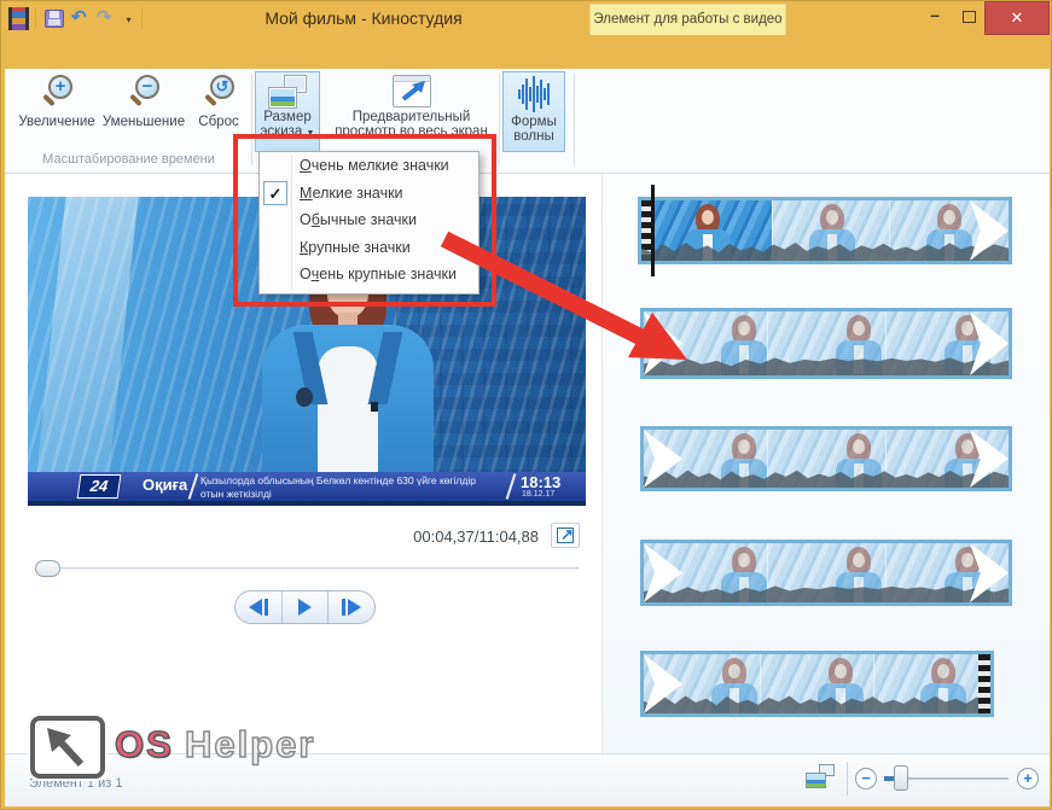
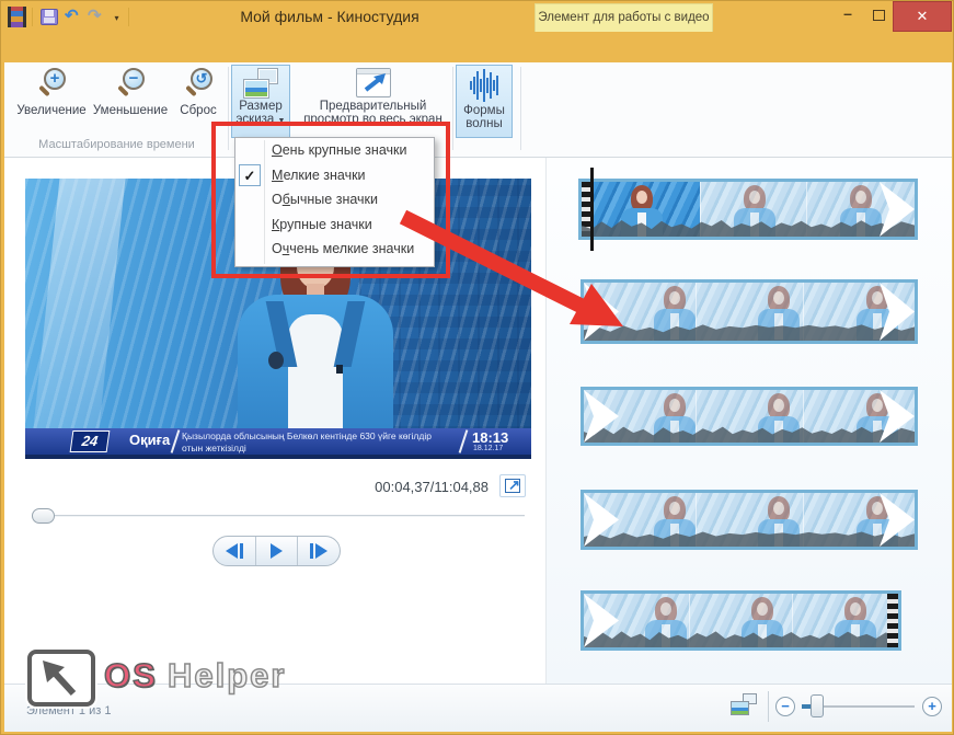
  ↶
  ↷
  Мой фильм - Киностудия
  Элемент для работы с видео
  –
  ✕
  +
  Увеличение
  −
  Уменьшение
  ↺
  Сброс
  Масштабирование времени
  Размер
  эскиза
  Предварительный
  просмотр во весь экран
  Формы
  волны
  Оқиға
  Қызылорда облысының Белкөл кентінде 630 үйге көгілдір
  отын жеткізілді
  18:13
  00:04,37/11:04,88
  ↗
- Очень мелкие значки
+ Оень крупные значки
  ✓
  Мелкие значки
  Обычные значки
  Крупные значки
- Очень крупные значки
+ Оччень мелкие значки
  Элемент 1 из 1
  −
  +
  OS
  Helper
